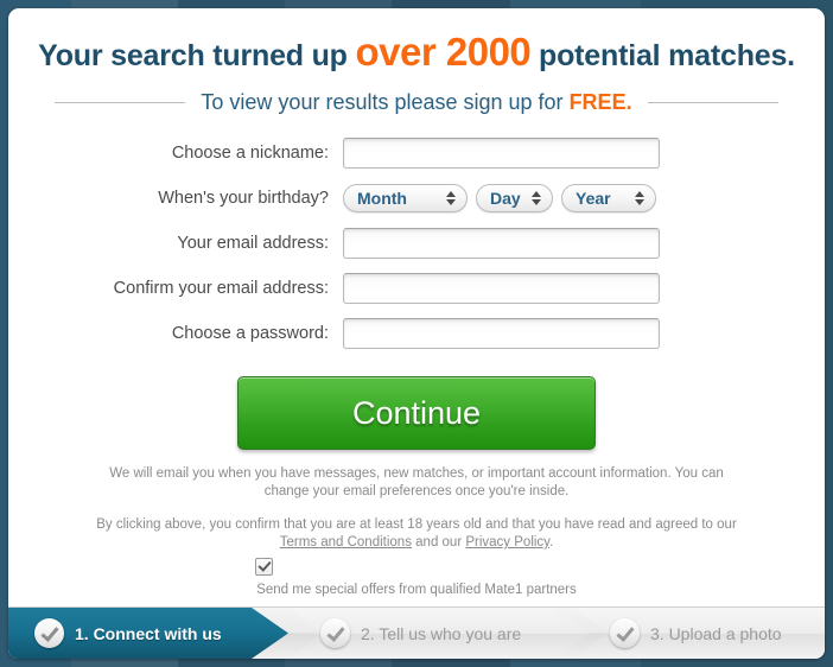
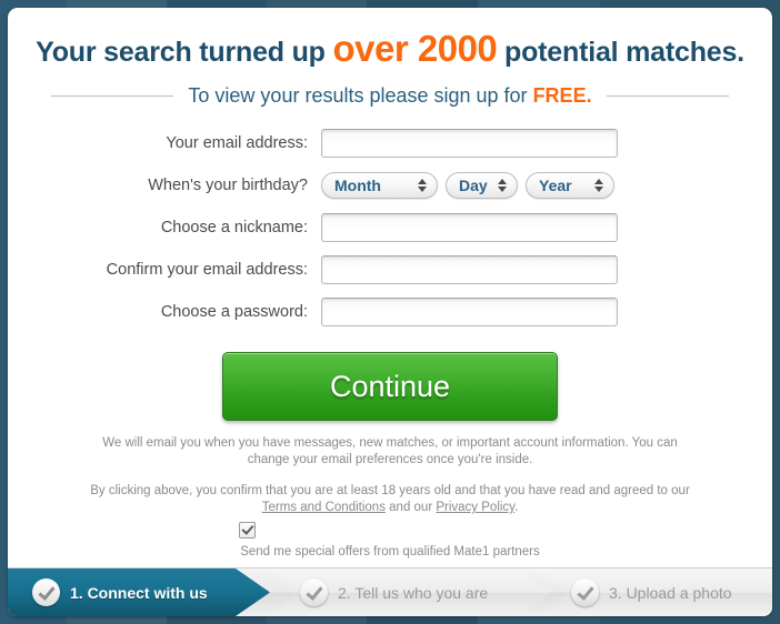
  Your search turned up over 2000 potential matches.
  To view your results please sign up for FREE.
- Choose a nickname:
+ Your email address:
  When's your birthday?
  Month
  Day
  Year
- Your email address:
+ Choose a nickname:
  Confirm your email address:
  Choose a password:
  Continue
  We will email you when you have messages, new matches, or important account information. You can change your email preferences once you're inside.
  By clicking above, you confirm that you are at least 18 years old and that you have read and agreed to our Terms and Conditions and our Privacy Policy.
  Send me special offers from qualified Mate1 partners
  1. Connect with us
  2. Tell us who you are
  3. Upload a photo
